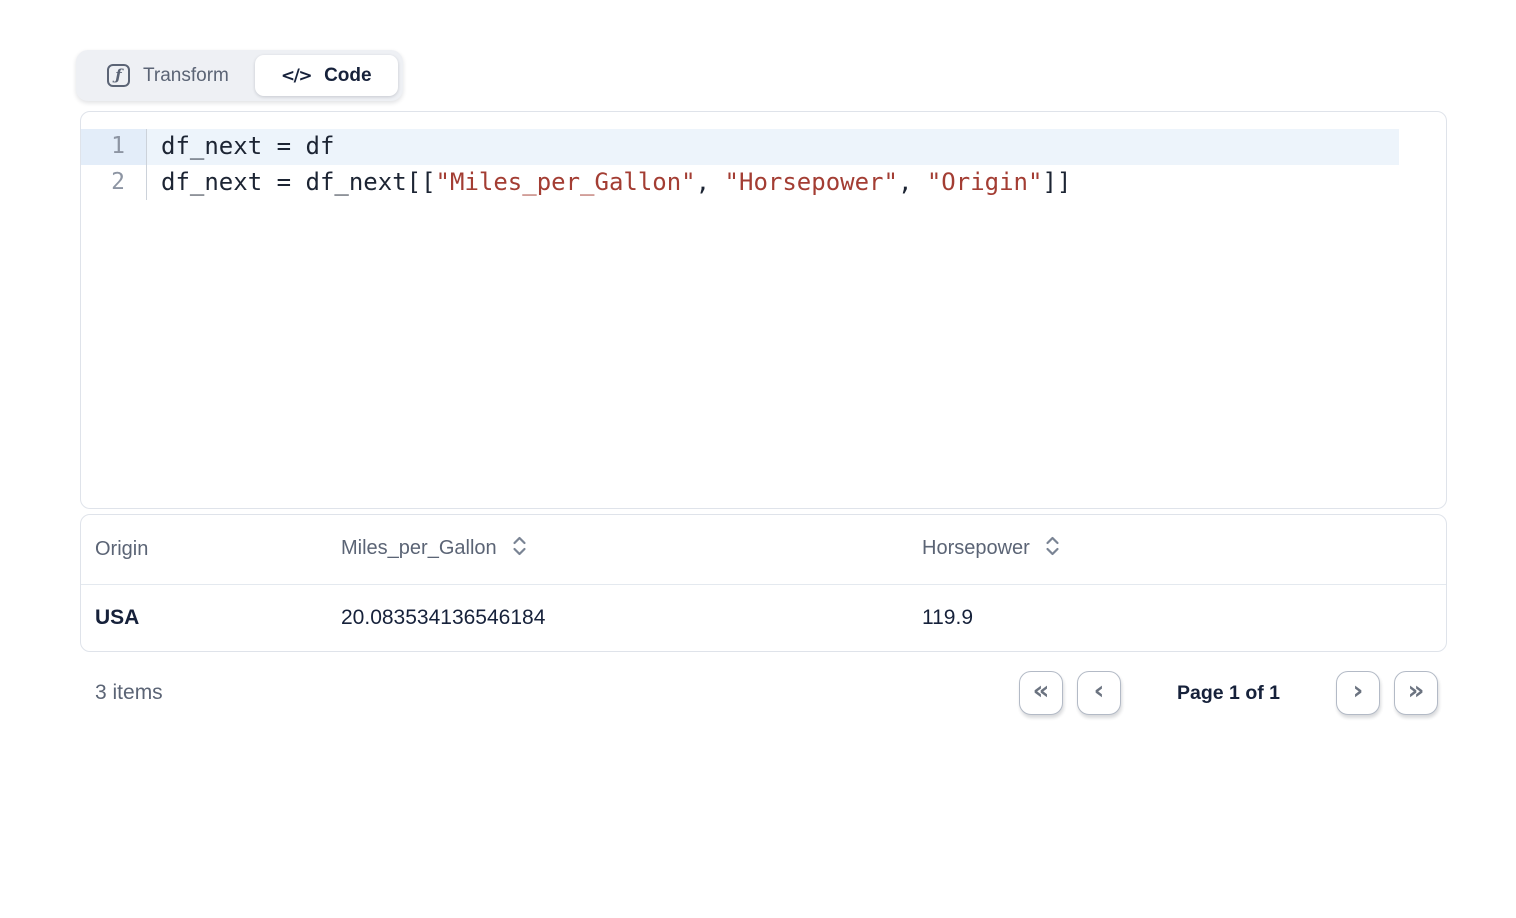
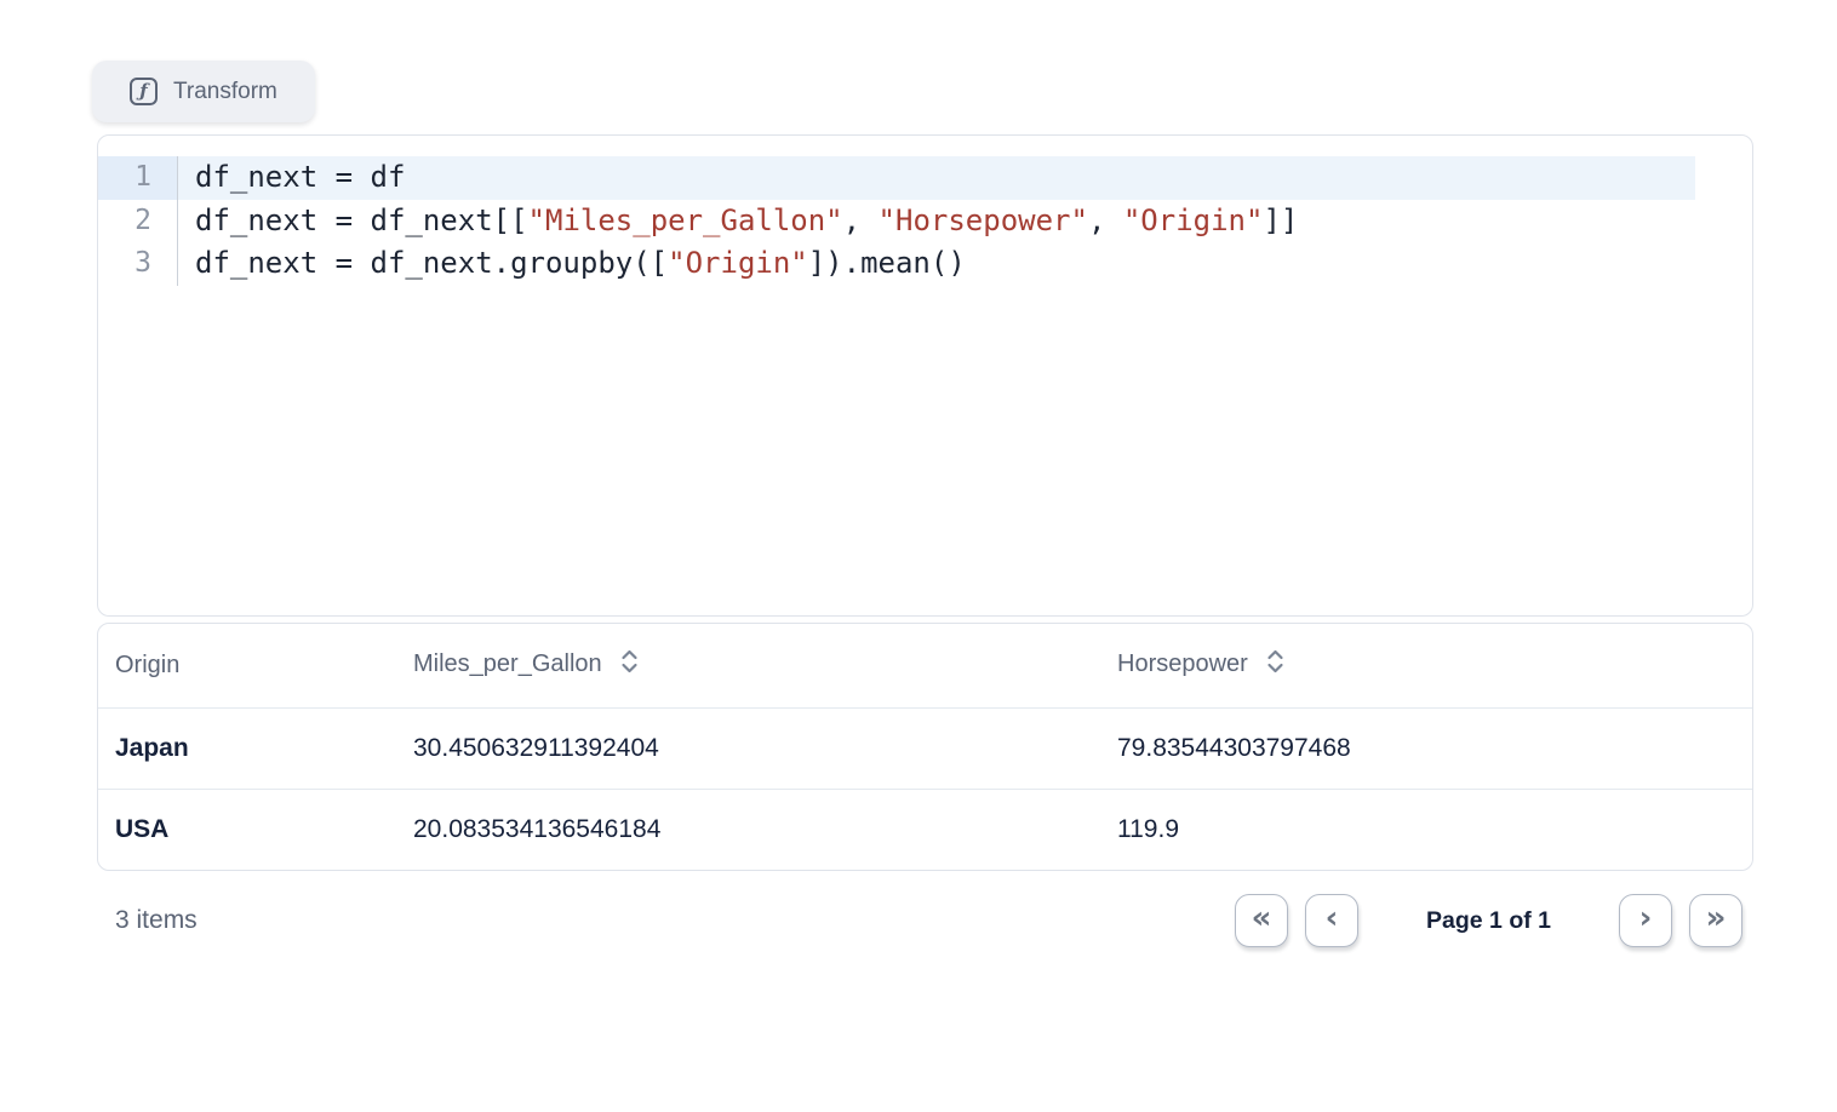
  ƒ
  Transform
- </>
- Code
  1
  df_next = df
  2
  df_next = df_next[["Miles_per_Gallon", "Horsepower", "Origin"]]
+ 3
+ df_next = df_next.groupby(["Origin"]).mean()
  Origin	Miles_per_Gallon	Horsepower
+ Japan	30.450632911392404	79.83544303797468
  USA	20.083534136546184	119.9
  3 items
  «
  ‹
  Page 1 of 1
  ›
  »
